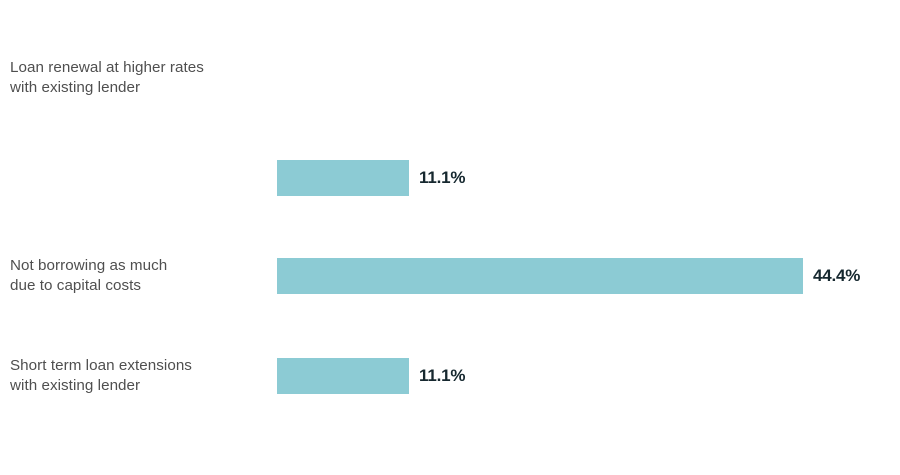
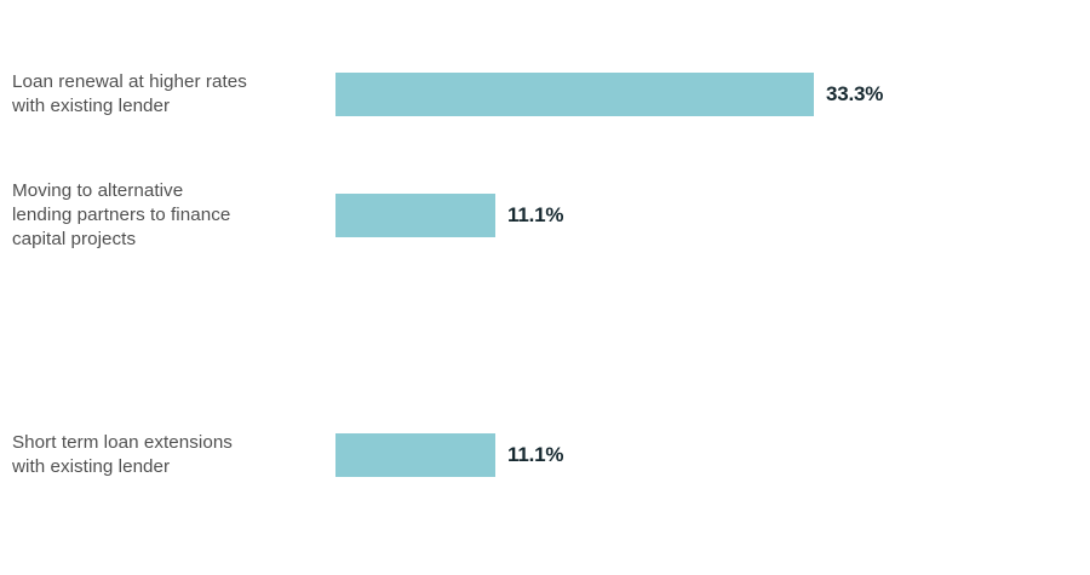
  Loan renewal at higher rates
  with existing lender
+ 33.3%
+ Moving to alternative
+ lending partners to finance
+ capital projects
  11.1%
- Not borrowing as much
- due to capital costs
- 44.4%
  Short term loan extensions
  with existing lender
  11.1%
